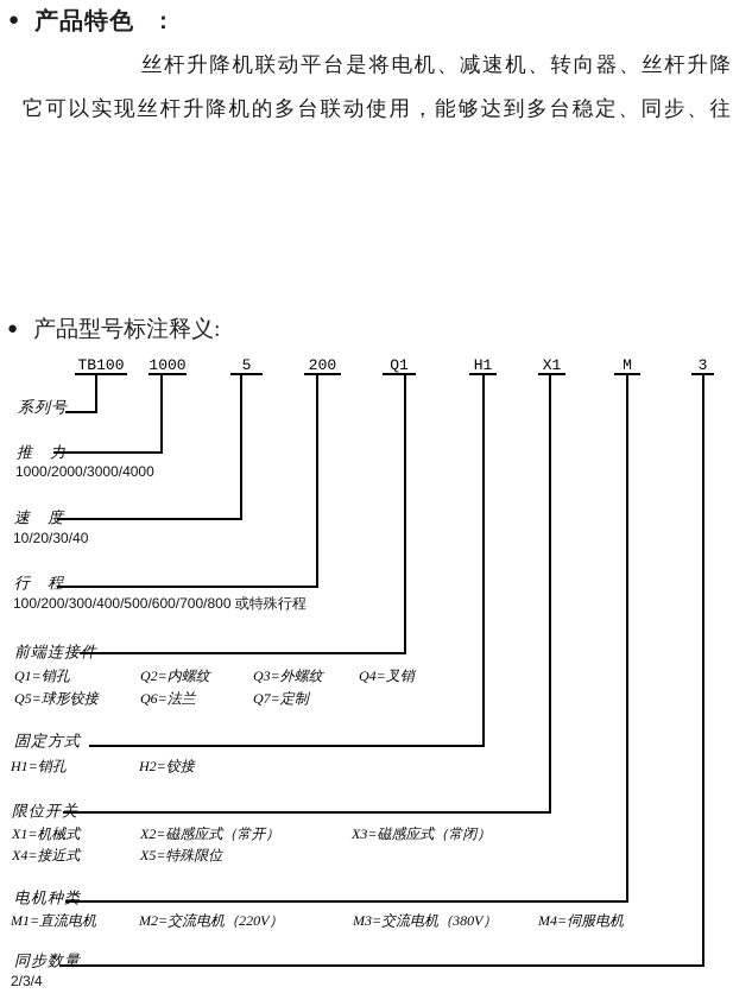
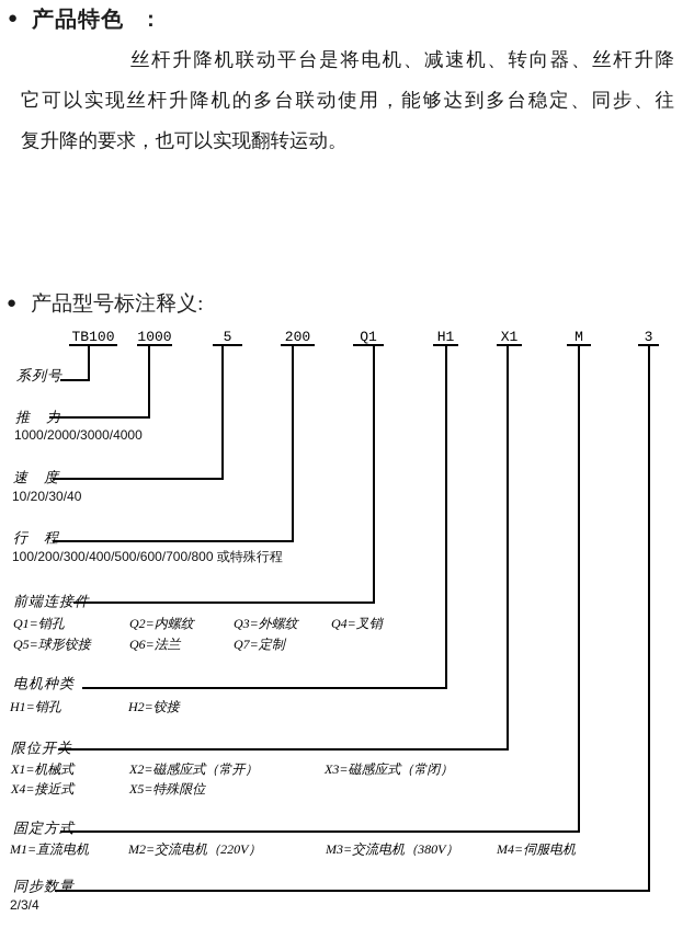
  ●
  产品特色 :
  丝杆升降机联动平台是将电机、减速机、转向器、丝杆升降
  它可以实现丝杆升降机的多台联动使用，能够达到多台稳定、同步、往
+ 复升降的要求，也可以实现翻转运动。
  ●
  产品型号标注释义:
  TB100
  1000
  5
  200
  Q1
  H1
  X1
  M
  3
  系列号
  推 力
  速 度
  行 程
  前端连接件
- 固定方式
+ 电机种类
  限位开关
- 电机种类
+ 固定方式
  同步数量
  1000/2000/3000/4000
  10/20/30/40
  100/200/300/400/500/600/700/800 或特殊行程
  2/3/4
  Q1=销孔
  Q2=内螺纹
  Q3=外螺纹
  Q4=叉销
  Q5=球形铰接
  Q6=法兰
  Q7=定制
  H1=销孔
  H2=铰接
  X1=机械式
  X2=磁感应式（常开）
  X3=磁感应式（常闭）
  X4=接近式
  X5=特殊限位
  M1=直流电机
  M2=交流电机（220V）
  M3=交流电机（380V）
  M4=伺服电机
